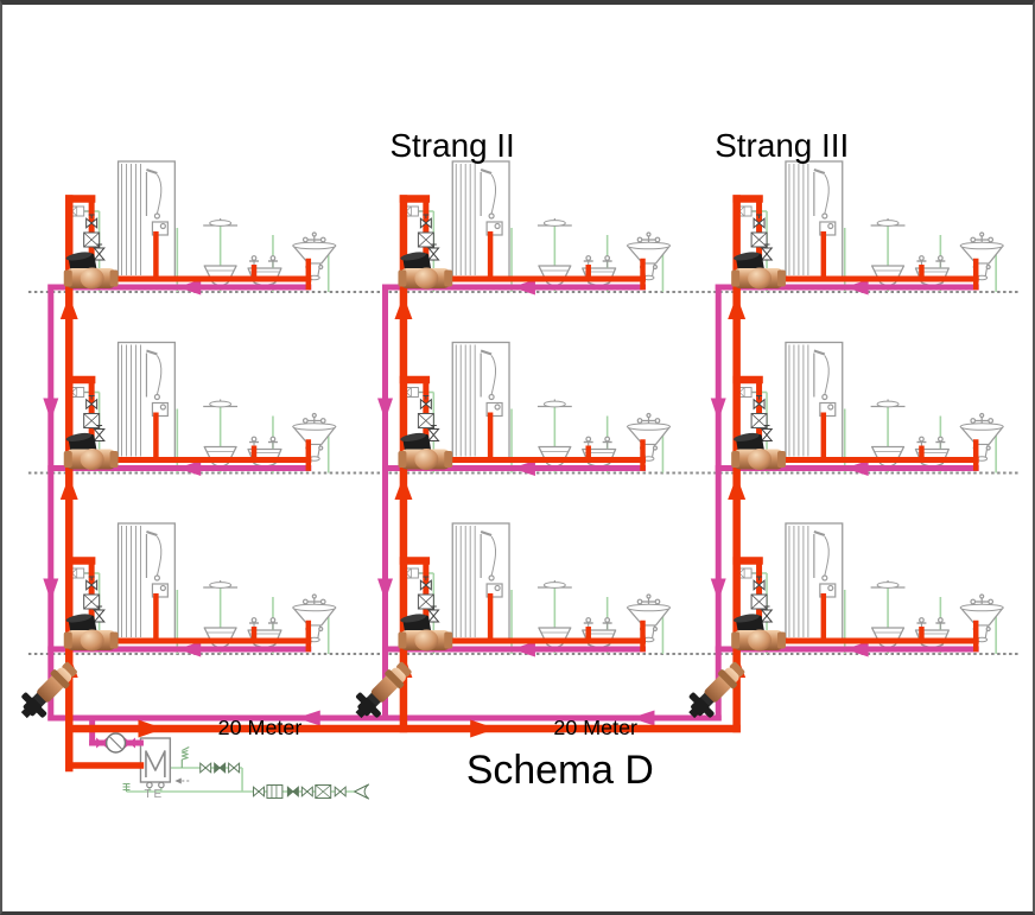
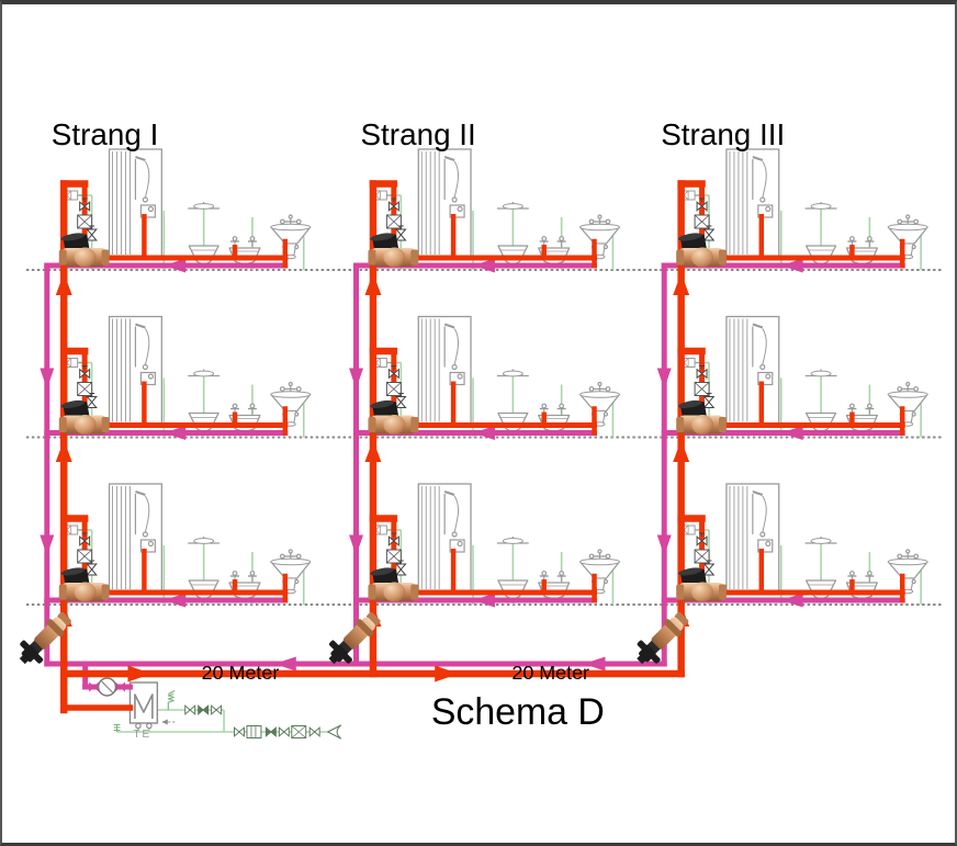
+ Strang I
  Strang II
  Strang III
  Schema D
  20 Meter
  20 Meter
  TE
